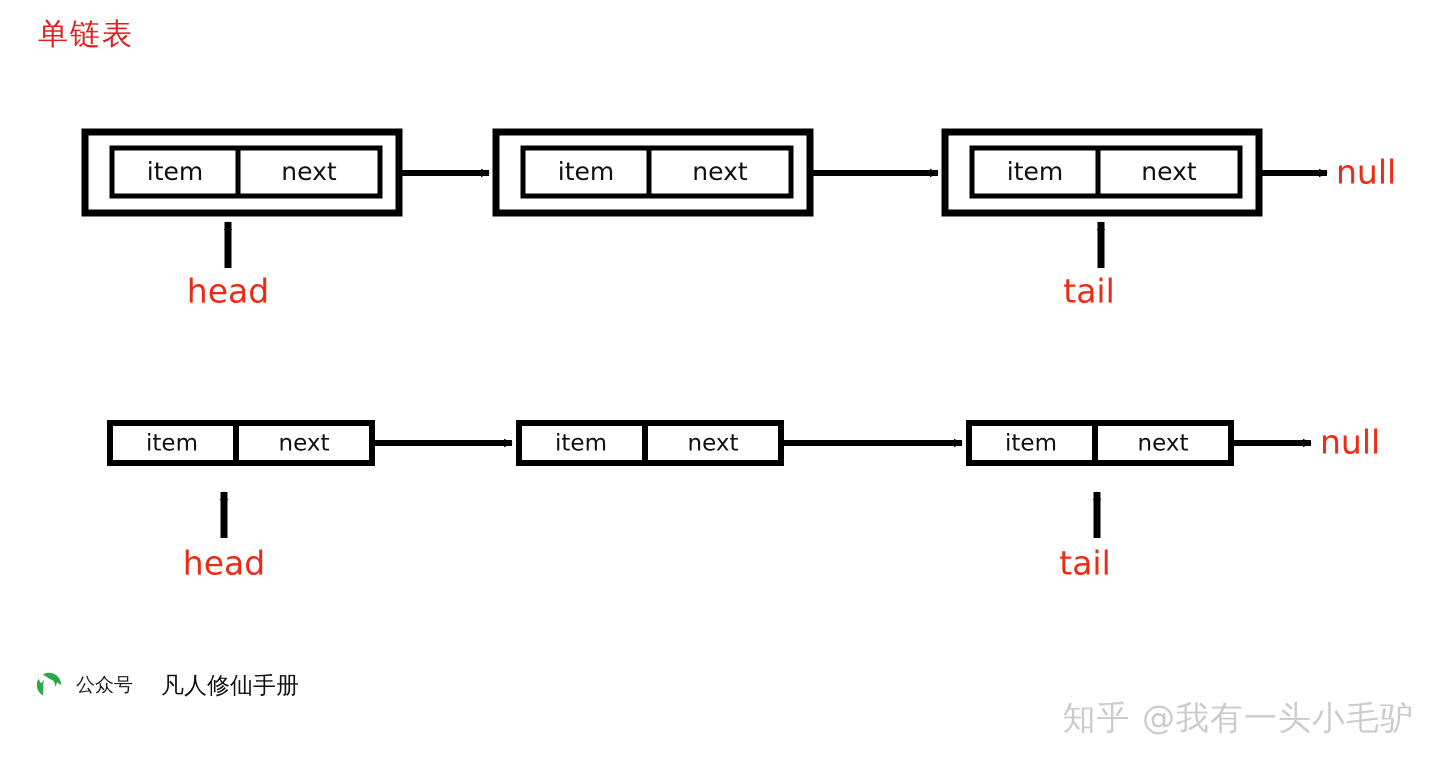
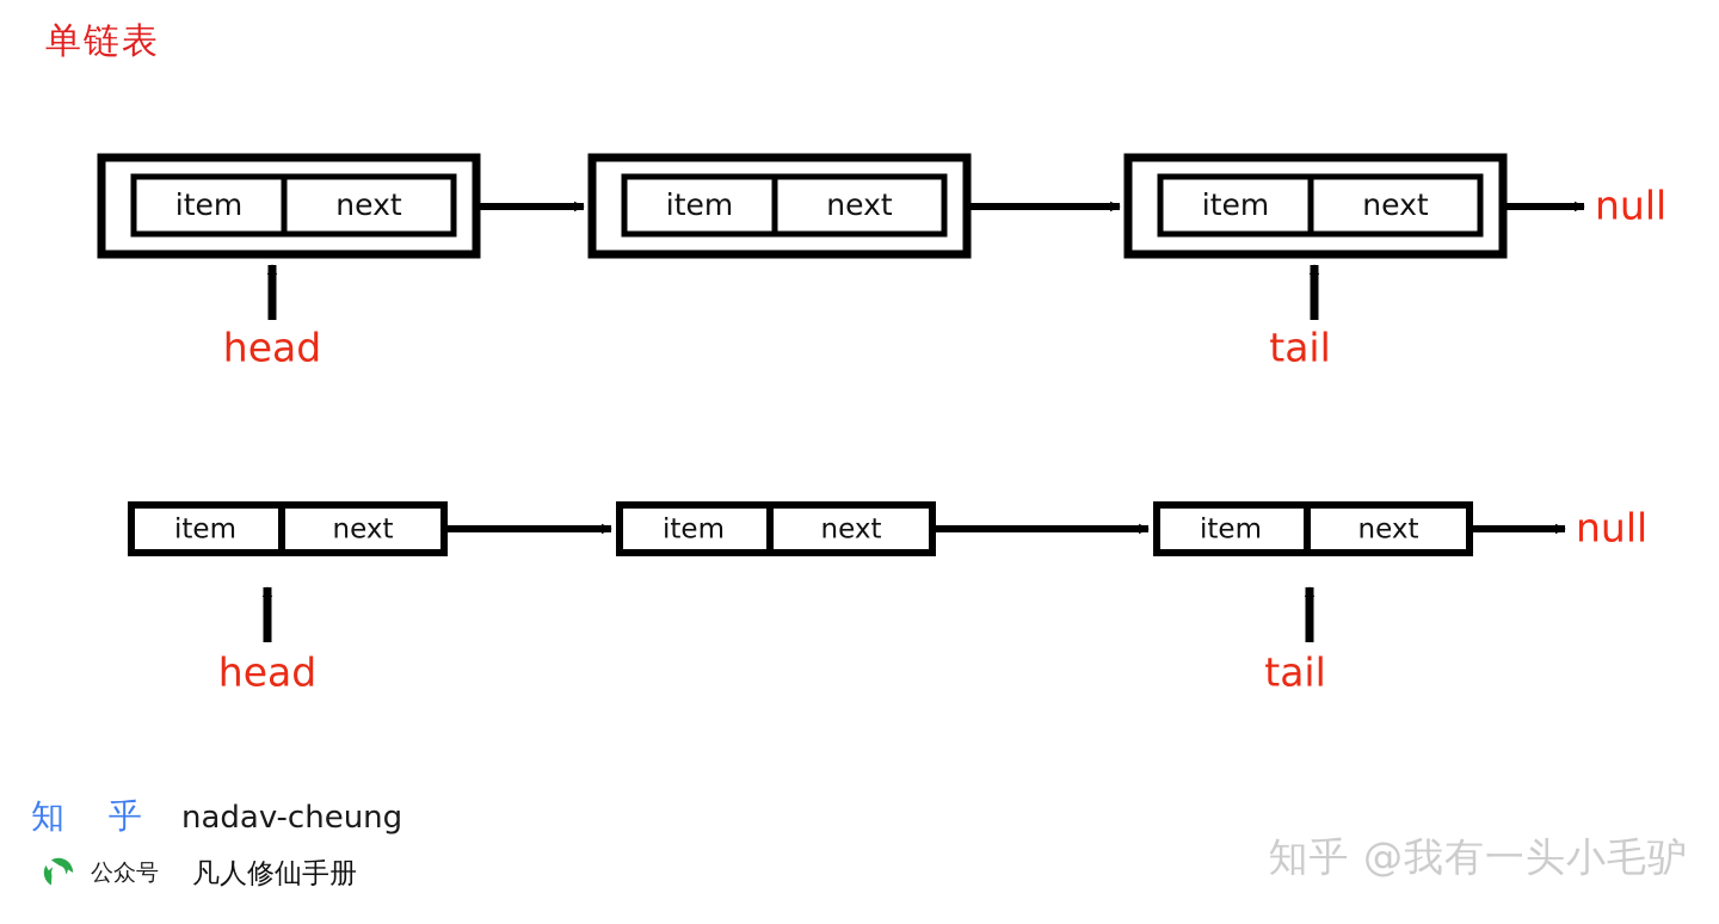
  单链表
  item
  next
  item
  next
  item
  next
  null
  head
  tail
  item
  next
  item
  next
  item
  next
  null
  head
  tail
+ 知 乎
+ nadav-cheung
  公众号
  凡人修仙手册
  知乎 @我有一头小毛驴
